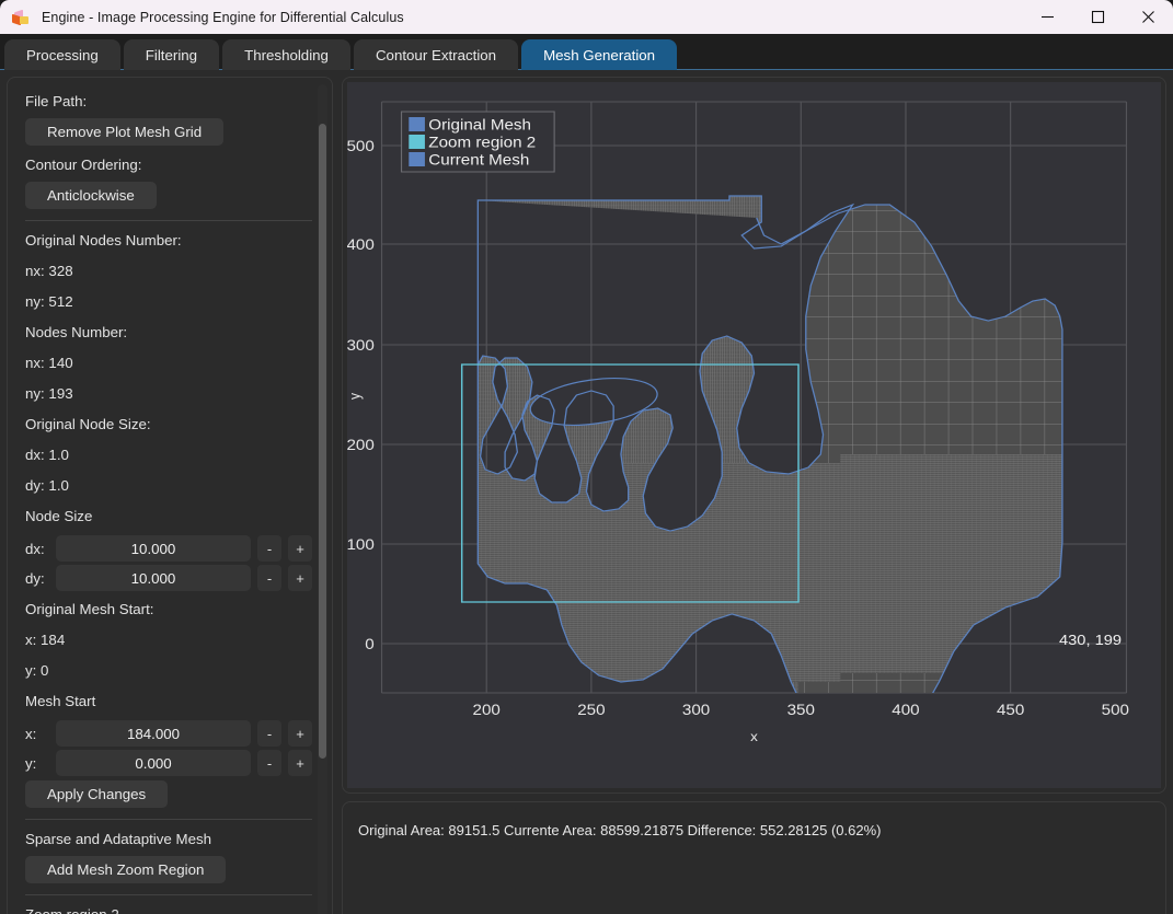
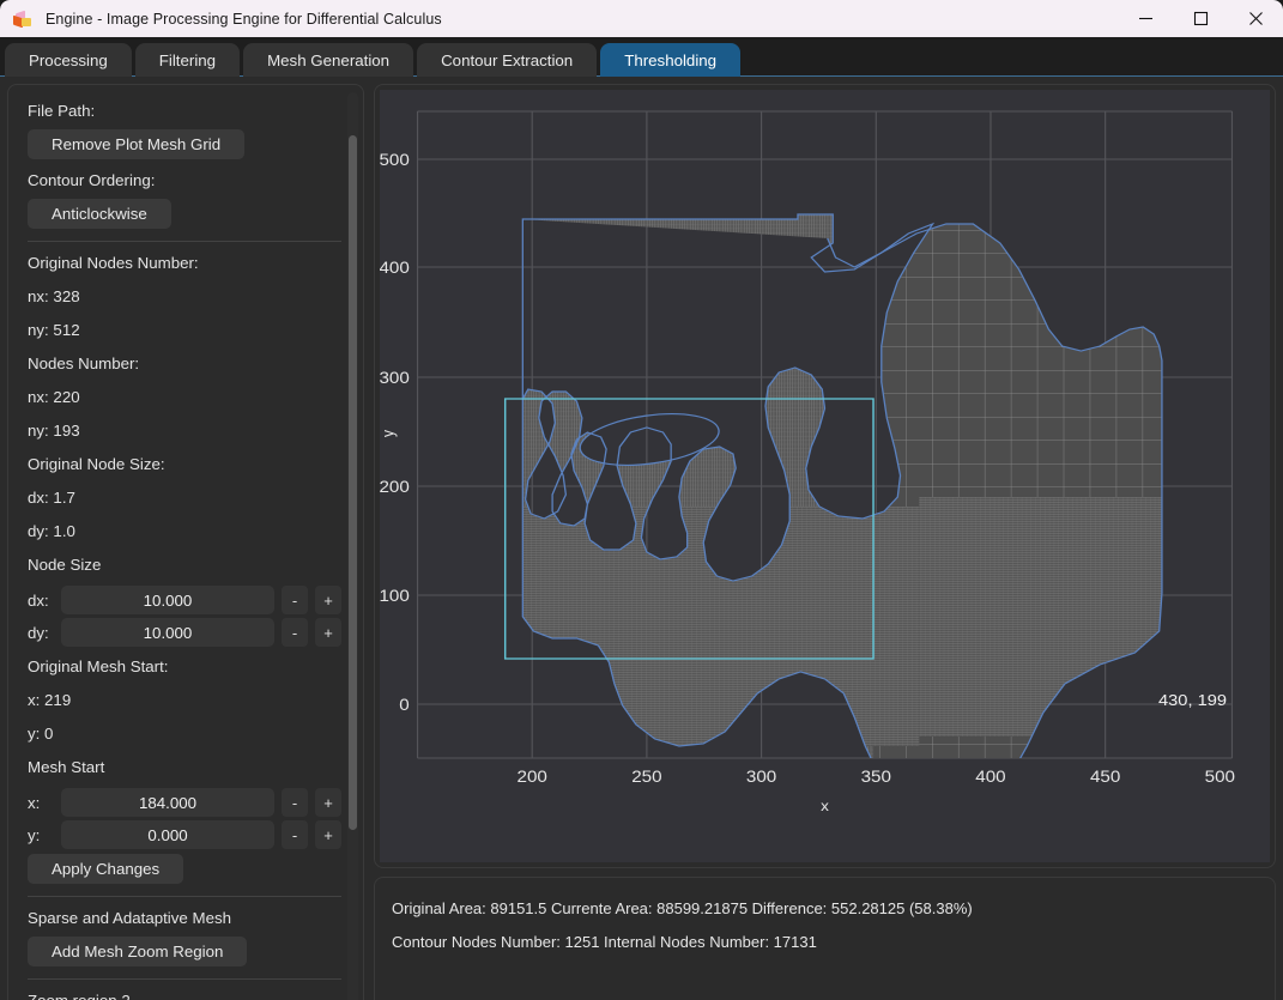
  Engine - Image Processing Engine for Differential Calculus
  Processing
  Filtering
- Thresholding
+ Mesh Generation
  Contour Extraction
- Mesh Generation
+ Thresholding
  File Path:
  Remove Plot Mesh Grid
  Contour Ordering:
  Anticlockwise
  Original Nodes Number:
  nx: 328
  ny: 512
  Nodes Number:
- nx: 140
+ nx: 220
  ny: 193
  Original Node Size:
- dx: 1.0
+ dx: 1.7
  dy: 1.0
  Node Size
  dx:
  10.000
  -
  +
  dy:
  10.000
  -
  +
  Original Mesh Start:
- x: 184
+ x: 219
  y: 0
  Mesh Start
  x:
  184.000
  -
  +
  y:
  0.000
  -
  +
  Apply Changes
  Sparse and Adataptive Mesh
  Add Mesh Zoom Region
- Original Mesh
- Zoom region 2
- Current Mesh
  500
  400
  300
  200
  100
  0
  200
  250
  300
  350
  400
  450
  500
  x
  430, 199
- Original Area: 89151.5 Currente Area: 88599.21875 Difference: 552.28125 (0.62%)
+ Original Area: 89151.5 Currente Area: 88599.21875 Difference: 552.28125 (58.38%)
+ Contour Nodes Number: 1251 Internal Nodes Number: 17131
